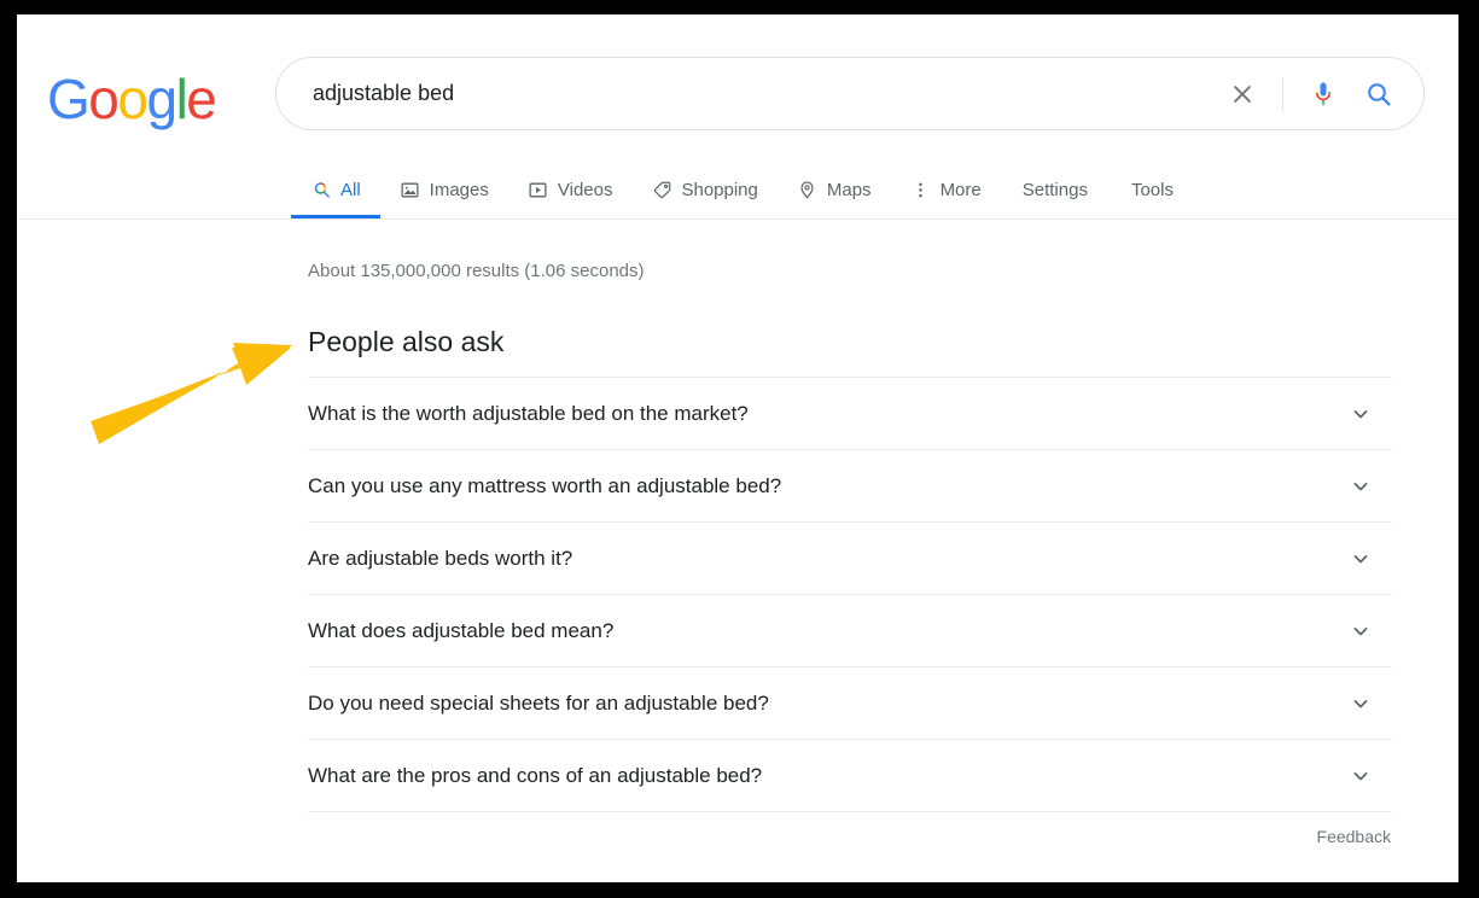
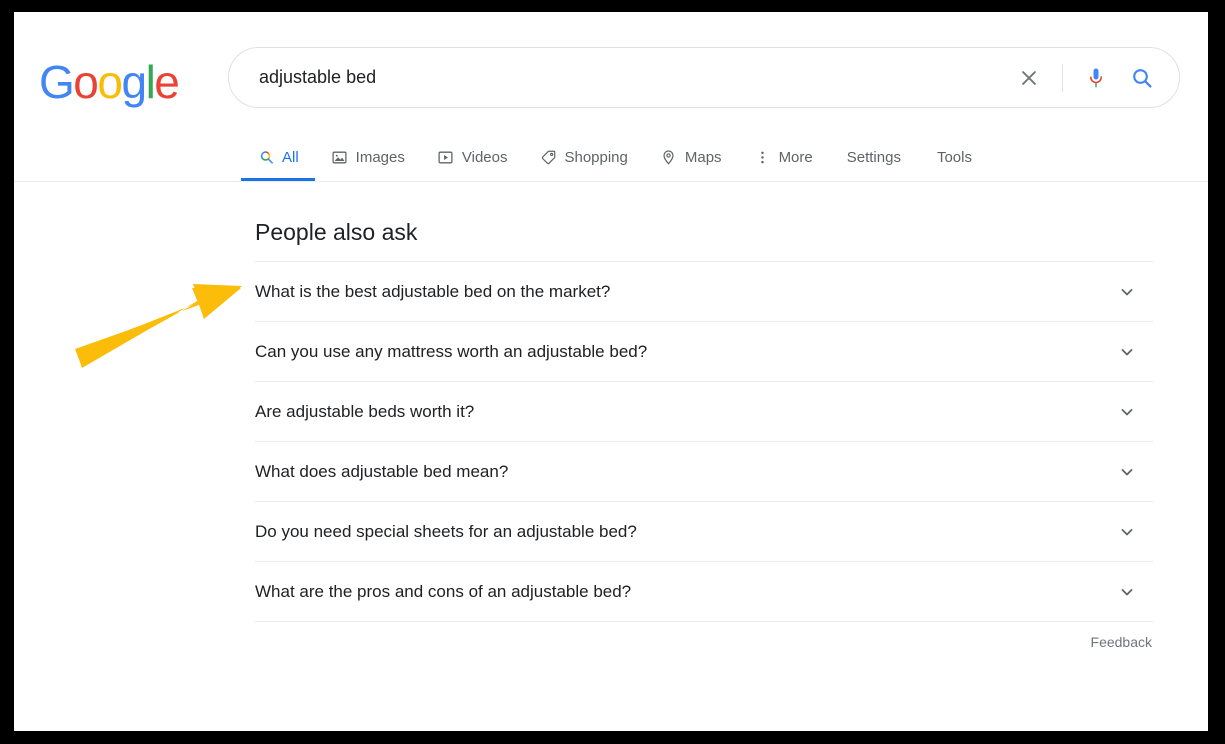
  Google
  adjustable bed
  All
  Images
  Videos
  Shopping
  Maps
  More
  Settings
  Tools
- About 135,000,000 results (1.06 seconds)
  People also ask
- What is the worth adjustable bed on the market?
+ What is the best adjustable bed on the market?
  Can you use any mattress worth an adjustable bed?
  Are adjustable beds worth it?
  What does adjustable bed mean?
  Do you need special sheets for an adjustable bed?
  What are the pros and cons of an adjustable bed?
  Feedback
